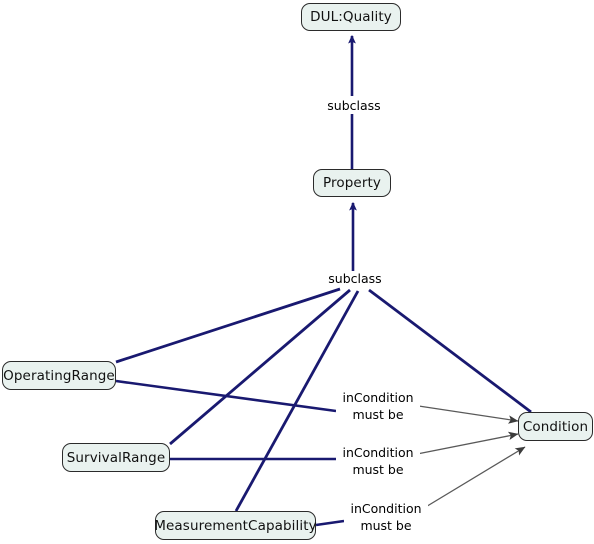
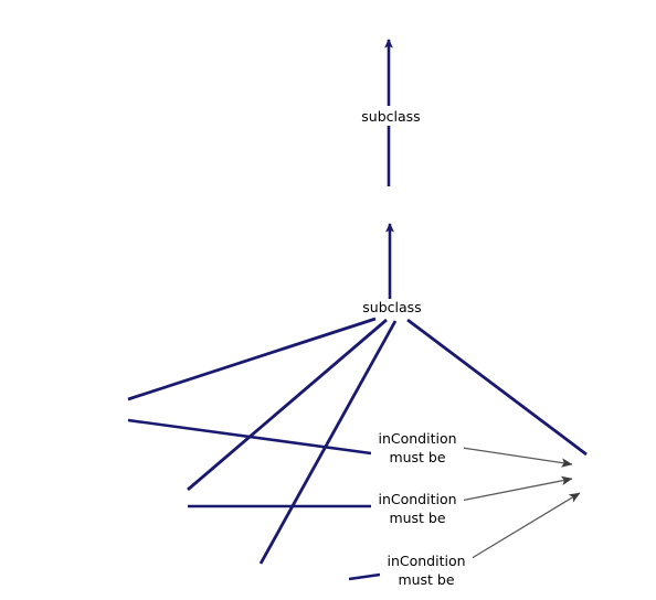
- DUL:Quality
- Property
- OperatingRange
- SurvivalRange
- MeasurementCapability
- Condition
  subclass
  subclass
  inCondition
  must be
  inCondition
  must be
  inCondition
  must be
